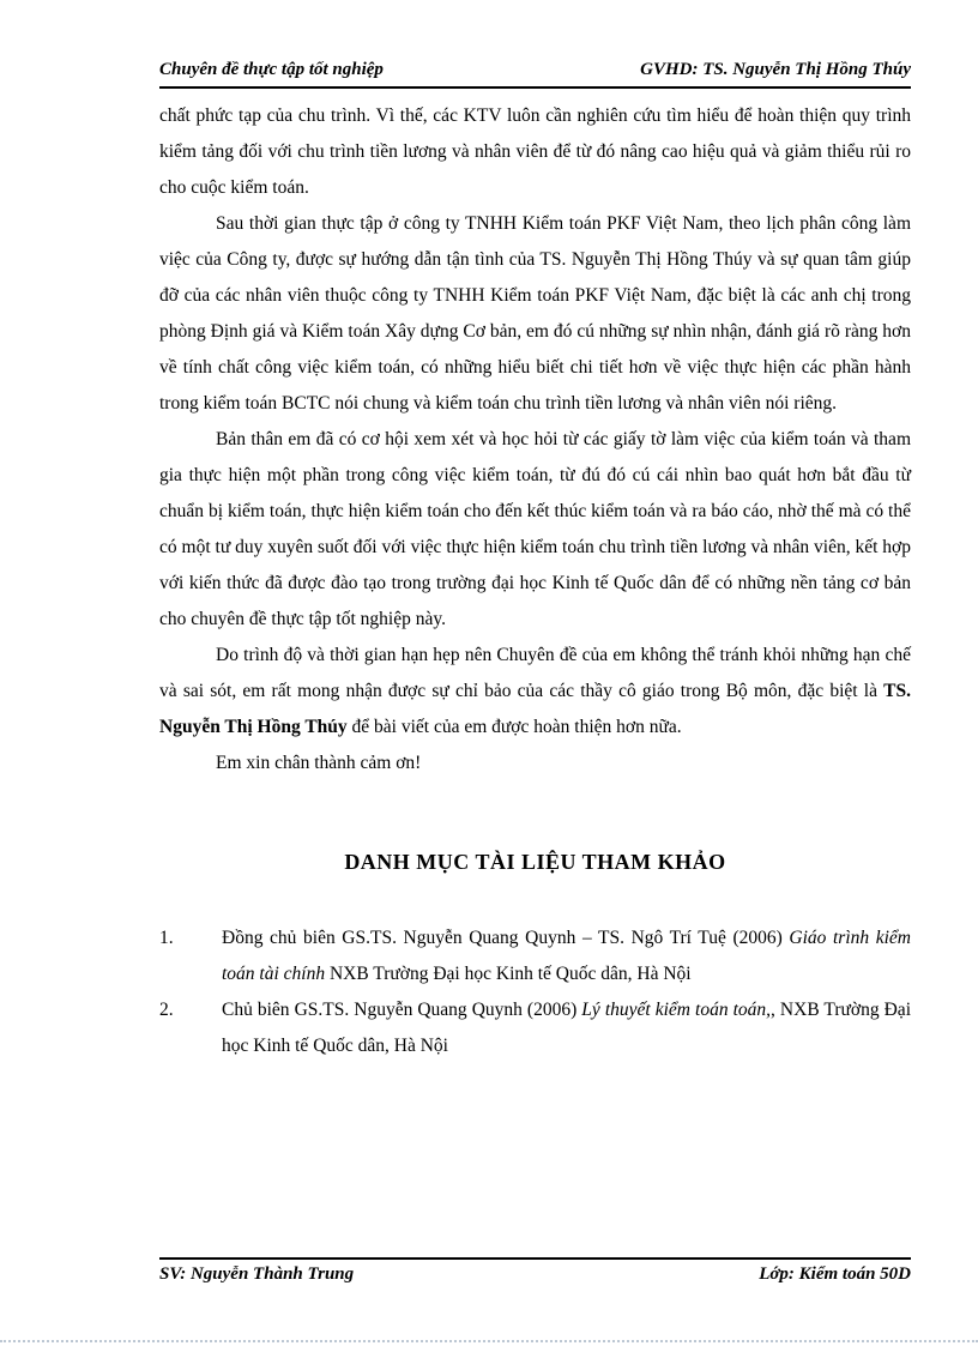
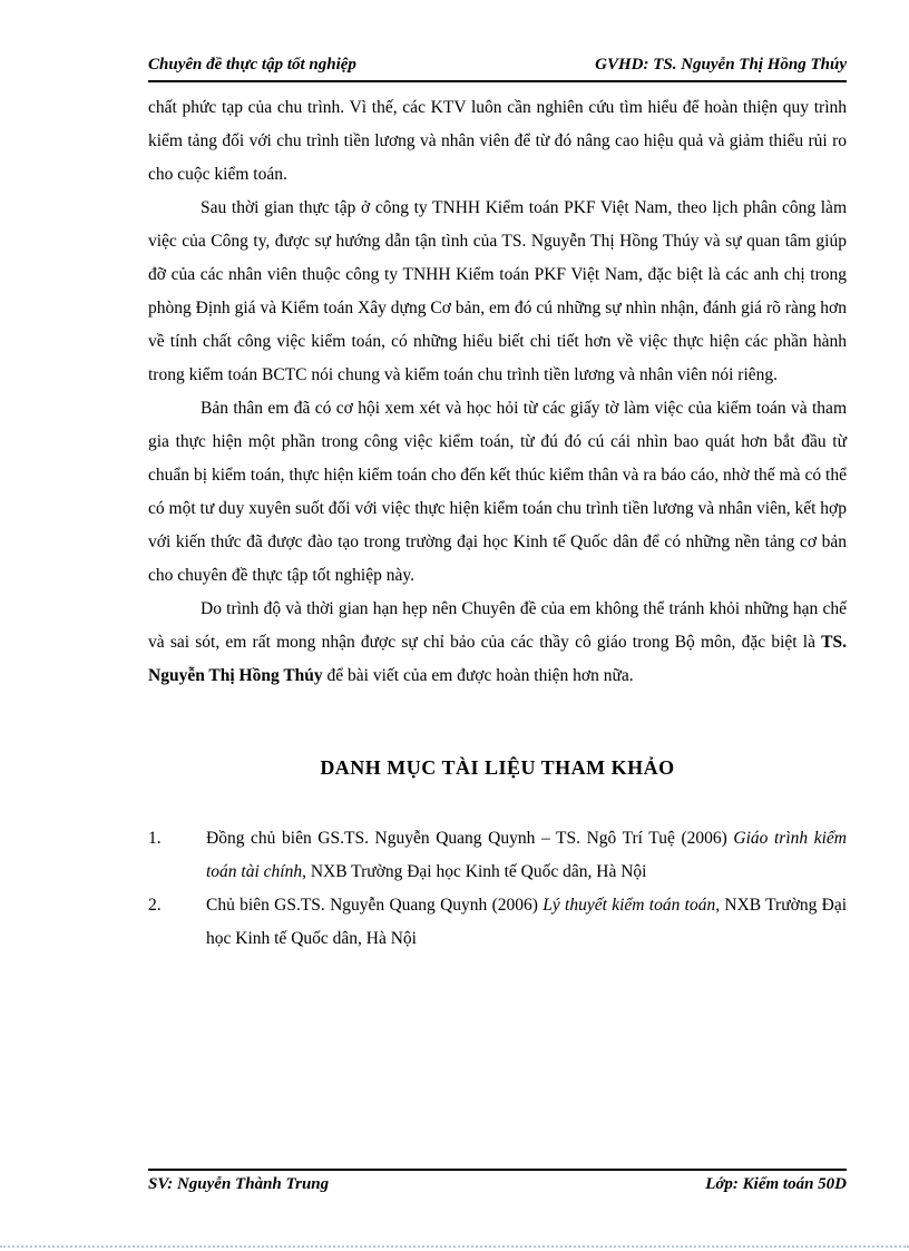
  Chuyên đề thực tập tốt nghiệp
  GVHD: TS. Nguyễn Thị Hồng Thúy
  chất phức tạp của chu trình. Vì thế, các KTV luôn cần nghiên cứu tìm hiểu để hoàn thiện quy trình kiểm tảng đối với chu trình tiền lương và nhân viên để từ đó nâng cao hiệu quả và giảm thiểu rủi ro cho cuộc kiểm toán.
  Sau thời gian thực tập ở công ty TNHH Kiểm toán PKF Việt Nam, theo lịch phân công làm việc của Công ty, được sự hướng dẫn tận tình của TS. Nguyễn Thị Hồng Thúy và sự quan tâm giúp đỡ của các nhân viên thuộc công ty TNHH Kiểm toán PKF Việt Nam, đặc biệt là các anh chị trong phòng Định giá và Kiểm toán Xây dựng Cơ bản, em đó cú những sự nhìn nhận, đánh giá rõ ràng hơn về tính chất công việc kiểm toán, có những hiểu biết chi tiết hơn về việc thực hiện các phần hành trong kiểm toán BCTC nói chung và kiểm toán chu trình tiền lương và nhân viên nói riêng.
- Bản thân em đã có cơ hội xem xét và học hỏi từ các giấy tờ làm việc của kiểm toán và tham gia thực hiện một phần trong công việc kiểm toán, từ đú đó cú cái nhìn bao quát hơn bắt đầu từ chuẩn bị kiểm toán, thực hiện kiểm toán cho đến kết thúc kiểm toán và ra báo cáo, nhờ thế mà có thể có một tư duy xuyên suốt đối với việc thực hiện kiểm toán chu trình tiền lương và nhân viên, kết hợp với kiến thức đã được đào tạo trong trường đại học Kinh tế Quốc dân để có những nền tảng cơ bản cho chuyên đề thực tập tốt nghiệp này.
+ Bản thân em đã có cơ hội xem xét và học hỏi từ các giấy tờ làm việc của kiểm toán và tham gia thực hiện một phần trong công việc kiểm toán, từ đú đó cú cái nhìn bao quát hơn bắt đầu từ chuẩn bị kiểm toán, thực hiện kiểm toán cho đến kết thúc kiểm thân và ra báo cáo, nhờ thế mà có thể có một tư duy xuyên suốt đối với việc thực hiện kiểm toán chu trình tiền lương và nhân viên, kết hợp với kiến thức đã được đào tạo trong trường đại học Kinh tế Quốc dân để có những nền tảng cơ bản cho chuyên đề thực tập tốt nghiệp này.
  Do trình độ và thời gian hạn hẹp nên Chuyên đề của em không thể tránh khỏi những hạn chế và sai sót, em rất mong nhận được sự chỉ bảo của các thầy cô giáo trong Bộ môn, đặc biệt là TS. Nguyễn Thị Hồng Thúy để bài viết của em được hoàn thiện hơn nữa.
- Em xin chân thành cảm ơn!
  DANH MỤC TÀI LIỆU THAM KHẢO
  1.
- Đồng chủ biên GS.TS. Nguyễn Quang Quynh – TS. Ngô Trí Tuệ (2006) Giáo trình kiểm toán tài chính NXB Trường Đại học Kinh tế Quốc dân, Hà Nội
+ Đồng chủ biên GS.TS. Nguyễn Quang Quynh – TS. Ngô Trí Tuệ (2006) Giáo trình kiểm toán tài chính, NXB Trường Đại học Kinh tế Quốc dân, Hà Nội
  2.
- Chủ biên GS.TS. Nguyễn Quang Quynh (2006) Lý thuyết kiểm toán toán,, NXB Trường Đại học Kinh tế Quốc dân, Hà Nội
+ Chủ biên GS.TS. Nguyễn Quang Quynh (2006) Lý thuyết kiểm toán toán, NXB Trường Đại học Kinh tế Quốc dân, Hà Nội
  SV: Nguyễn Thành Trung
  Lớp: Kiểm toán 50D
